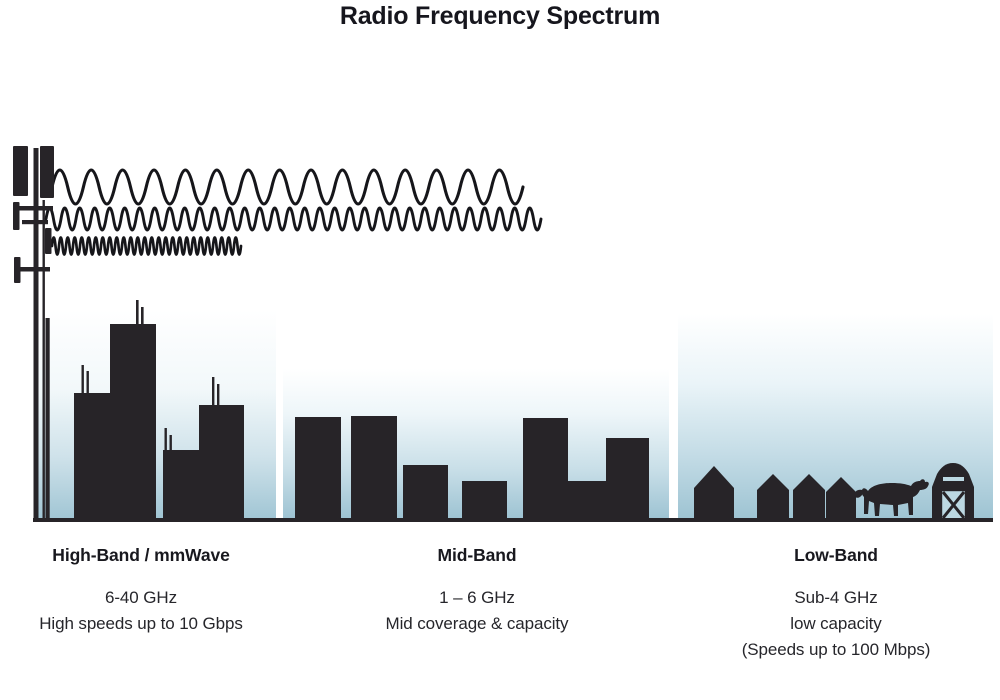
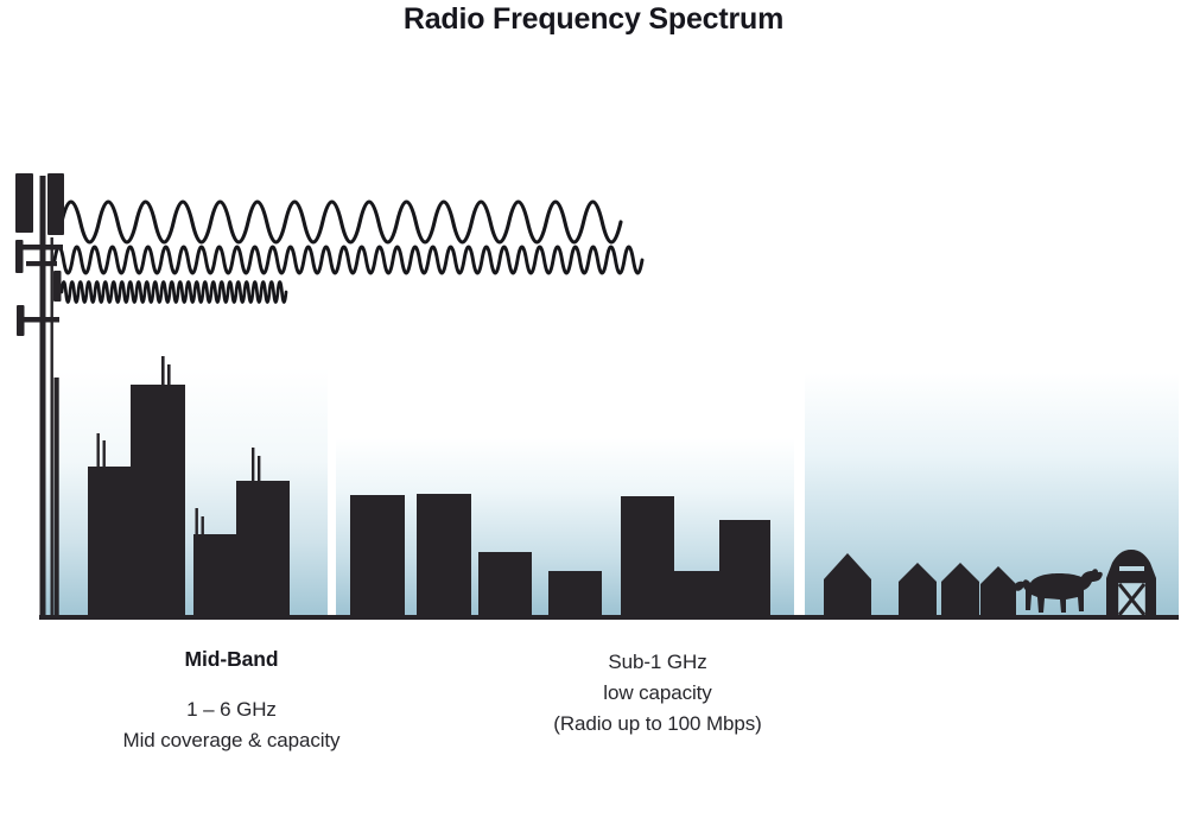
  Radio Frequency Spectrum
- High-Band / mmWave
- 6-40 GHz
- High speeds up to 10 Gbps
  Mid-Band
  1 – 6 GHz
  Mid coverage & capacity
- Low-Band
- Sub-4 GHz
+ Sub-1 GHz
  low capacity
- (Speeds up to 100 Mbps)
+ (Radio up to 100 Mbps)
